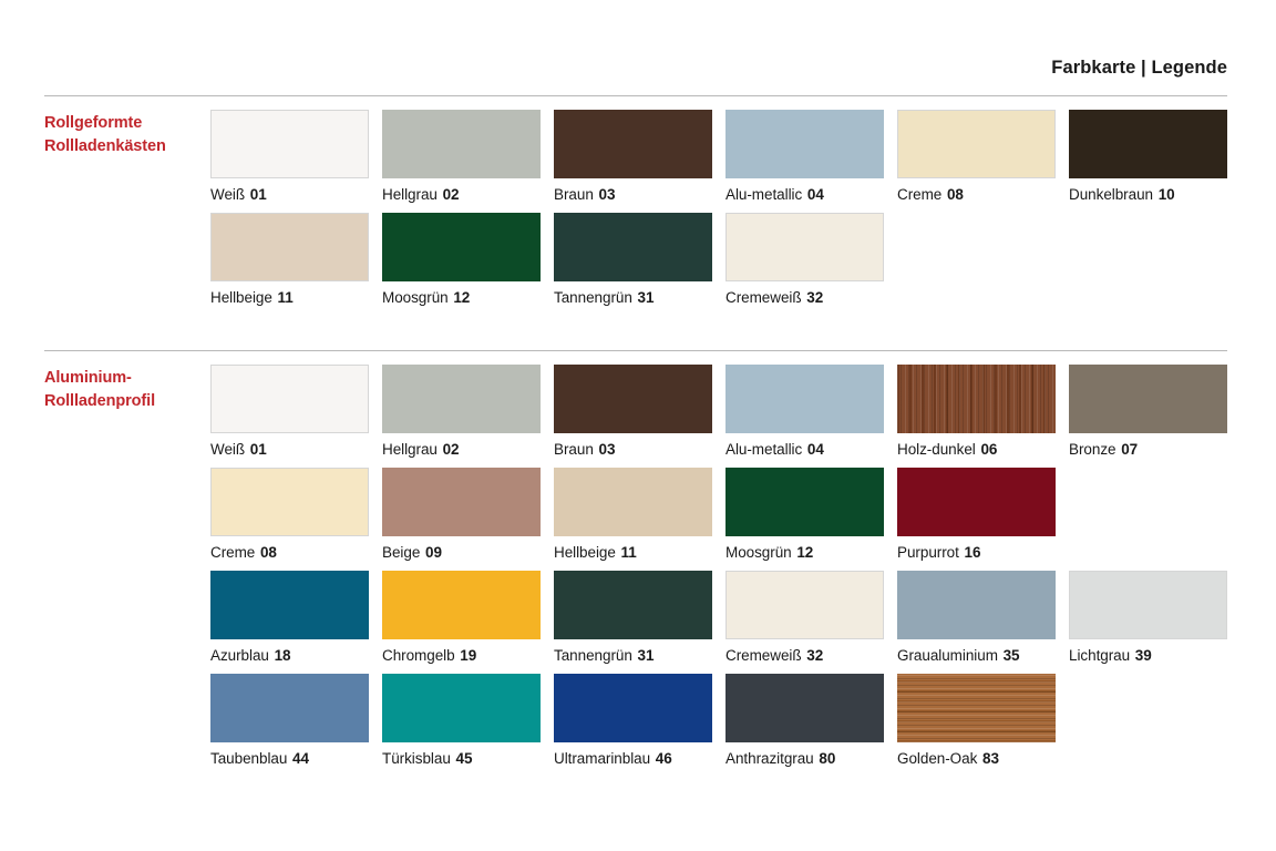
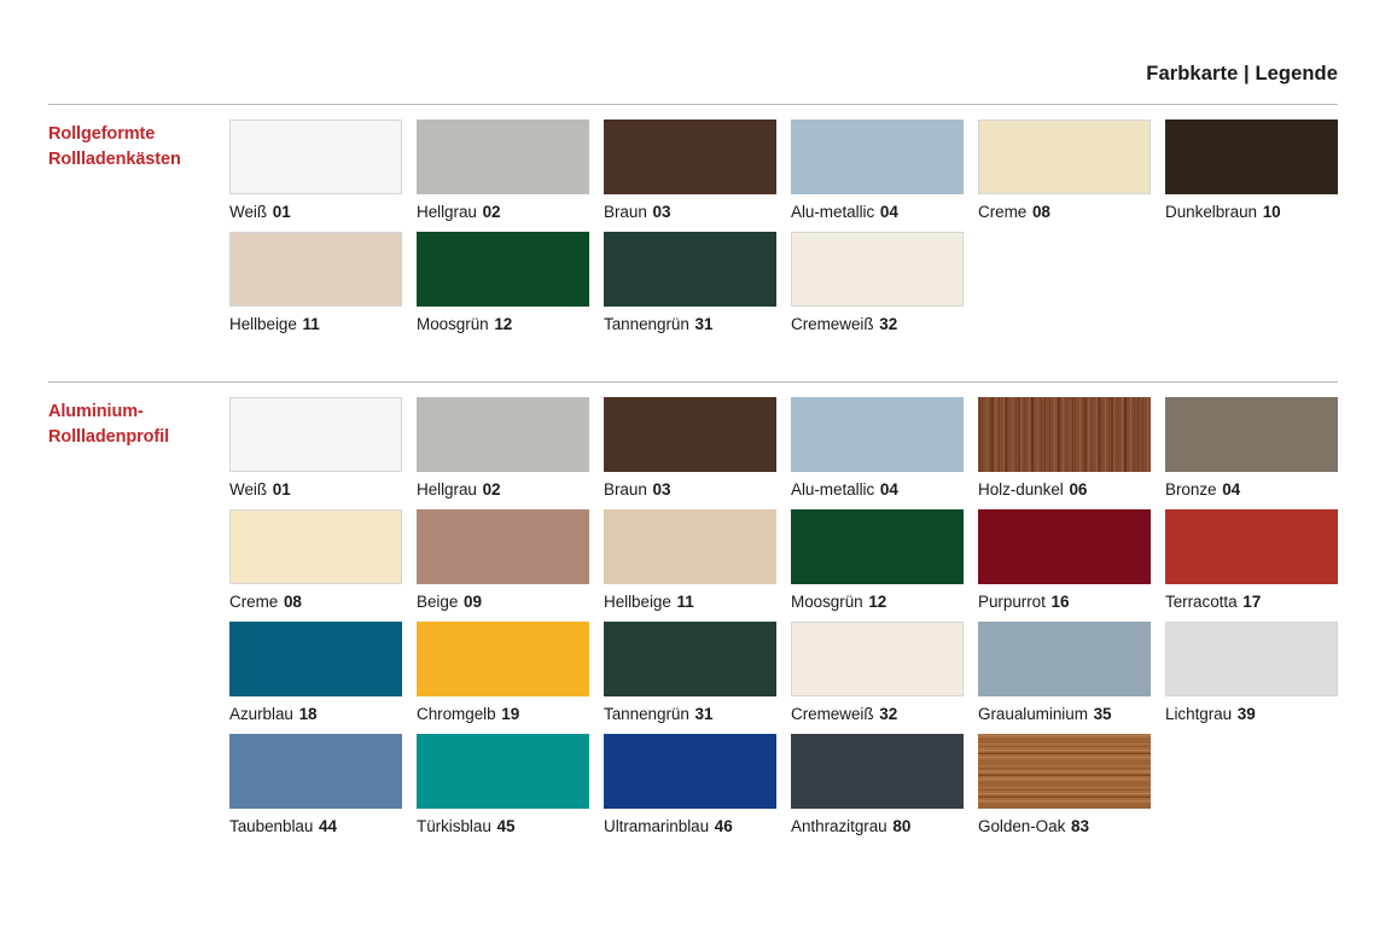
  Farbkarte | Legende
  Rollgeformte
  Rollladenkästen
  Weiß 01
  Hellgrau 02
  Braun 03
  Alu-metallic 04
  Creme 08
  Dunkelbraun 10
  Hellbeige 11
  Moosgrün 12
  Tannengrün 31
  Cremeweiß 32
  Aluminium-
  Rollladenprofil
  Weiß 01
  Hellgrau 02
  Braun 03
  Alu-metallic 04
  Holz-dunkel 06
- Bronze 07
+ Bronze 04
  Creme 08
  Beige 09
  Hellbeige 11
  Moosgrün 12
  Purpurrot 16
+ Terracotta 17
  Azurblau 18
  Chromgelb 19
  Tannengrün 31
  Cremeweiß 32
  Graualuminium 35
  Lichtgrau 39
  Taubenblau 44
  Türkisblau 45
  Ultramarinblau 46
  Anthrazitgrau 80
  Golden-Oak 83
